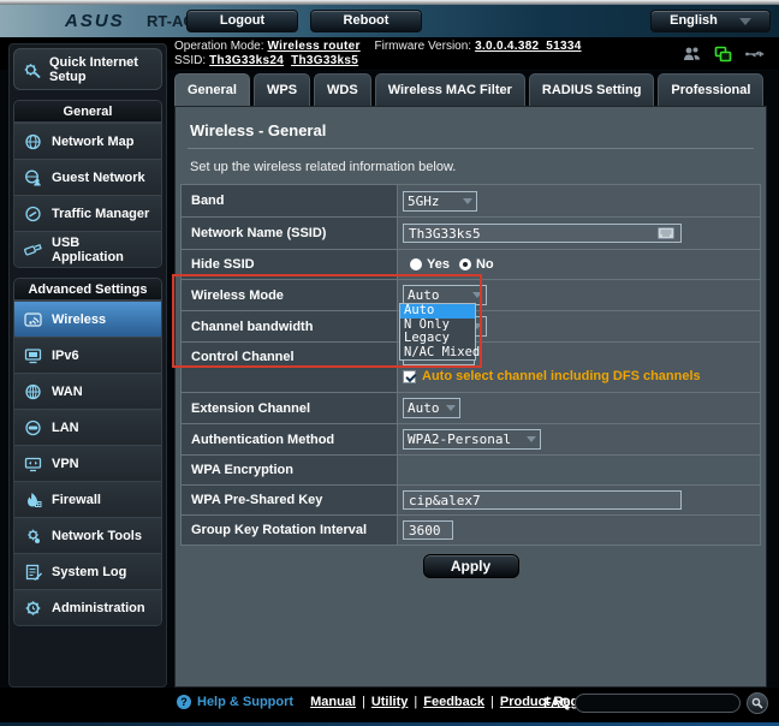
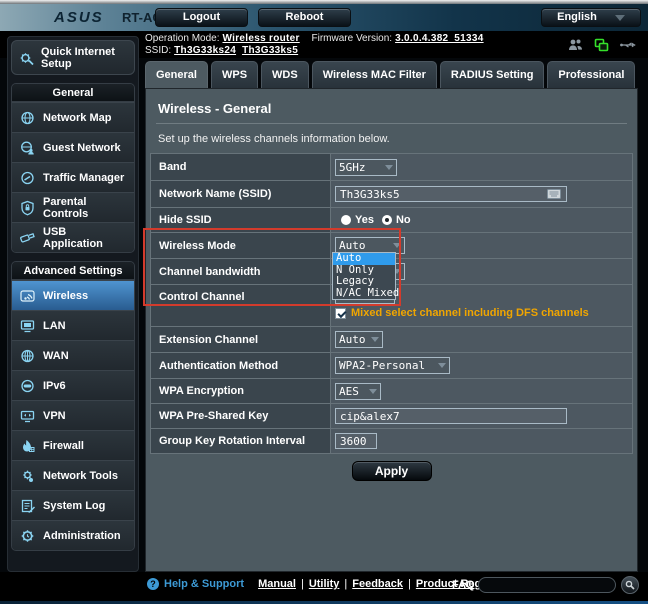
  ASUS
  Logout
  Reboot
  English
  Operation Mode: Wireless router Firmware Version: 3.0.0.4.382_51334
  SSID: Th3G33ks24 Th3G33ks5
  Quick Internet Setup
  General
  Network Map
  Guest Network
  Traffic Manager
+ Parental Controls
  USB Application
  Advanced Settings
  Wireless
- IPv6
+ LAN
  WAN
- LAN
+ IPv6
  VPN
  Firewall
  Network Tools
  System Log
  Administration
  General
  WPS
  WDS
  Wireless MAC Filter
  RADIUS Setting
  Professional
  Wireless - General
- Set up the wireless related information below.
+ Set up the wireless channels information below.
  Band
  5GHz
  Network Name (SSID)
  Th3G33ks5
  Hide SSID
  Yes
  No
  Wireless Mode
  Auto
  Channel bandwidth
  Control Channel
- Auto select channel including DFS channels
+ Mixed select channel including DFS channels
  Extension Channel
  Auto
  Authentication Method
  WPA2-Personal
  WPA Encryption
+ AES
  WPA Pre-Shared Key
  cip&alex7
  Group Key Rotation Interval
  3600
  Apply
  Auto
  N Only
  Legacy
  N/AC Mixed
  ?
  Help & Support
  Manual
  |
  Utility
  |
  Feedback
  |
  FAQ
